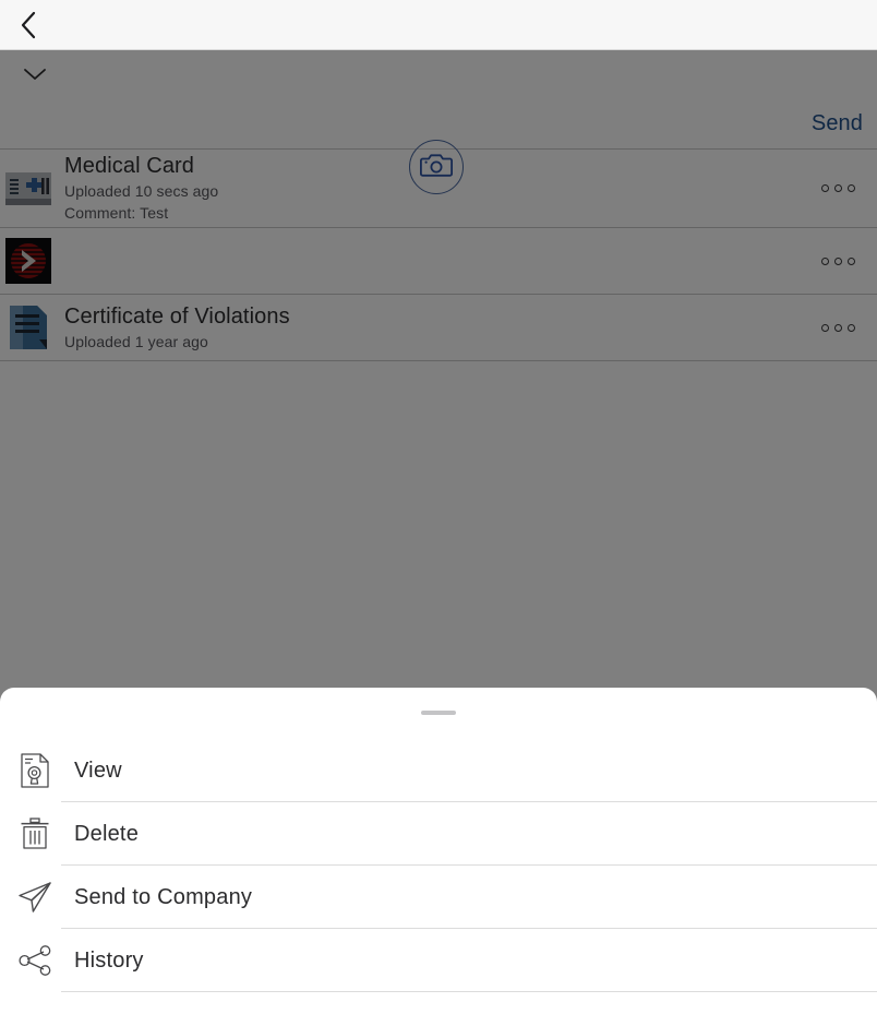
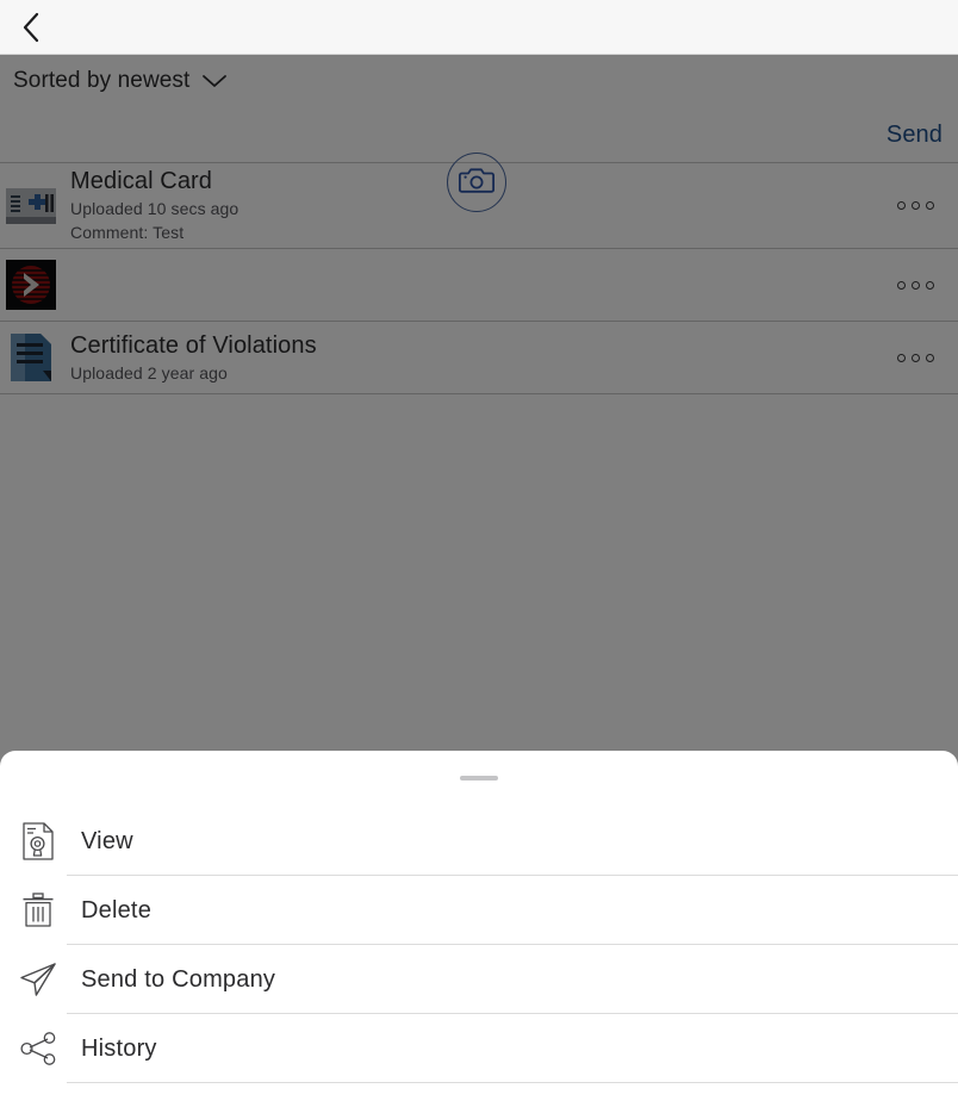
+ Sorted by newest
  Send
  Medical Card
  Uploaded 10 secs ago
  Comment: Test
  Certificate of Violations
- Uploaded 1 year ago
+ Uploaded 2 year ago
  View
  Delete
  Send to Company
  History
